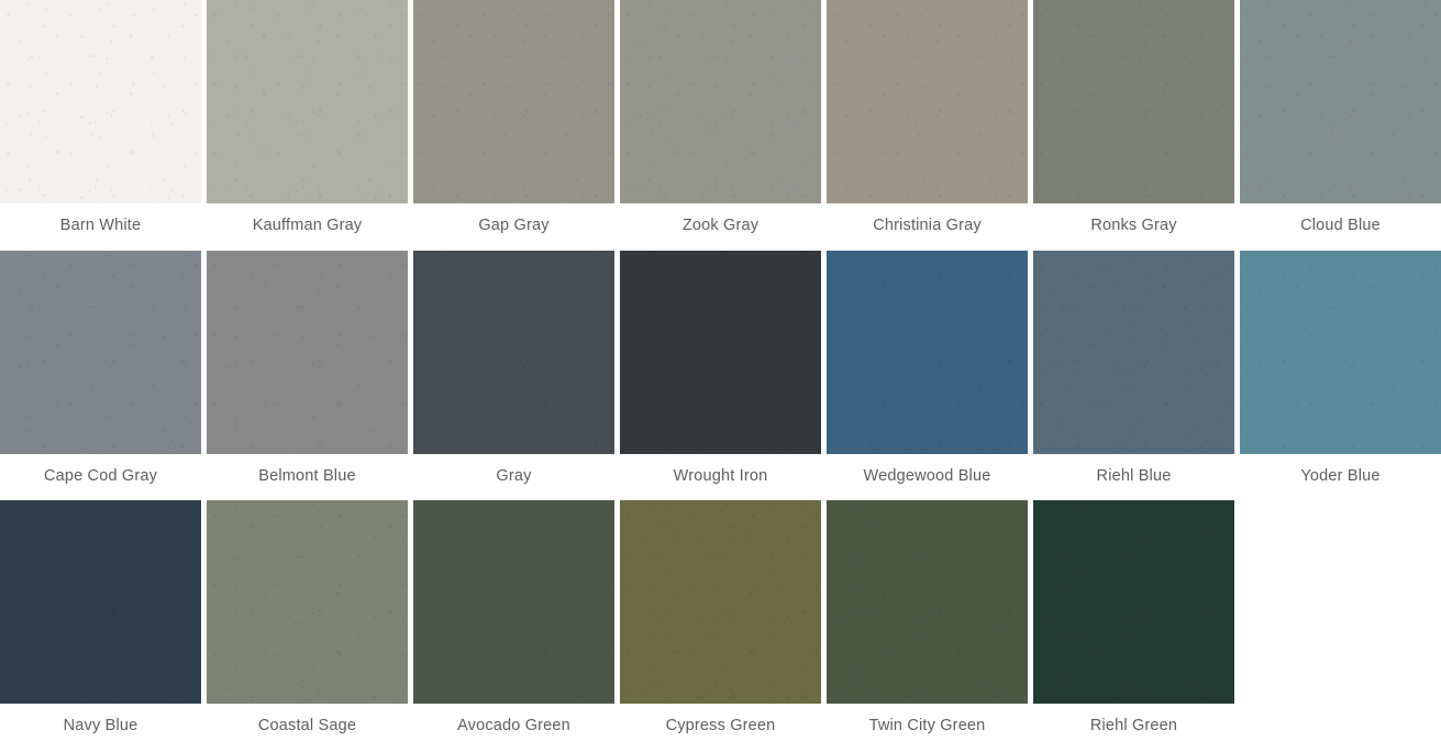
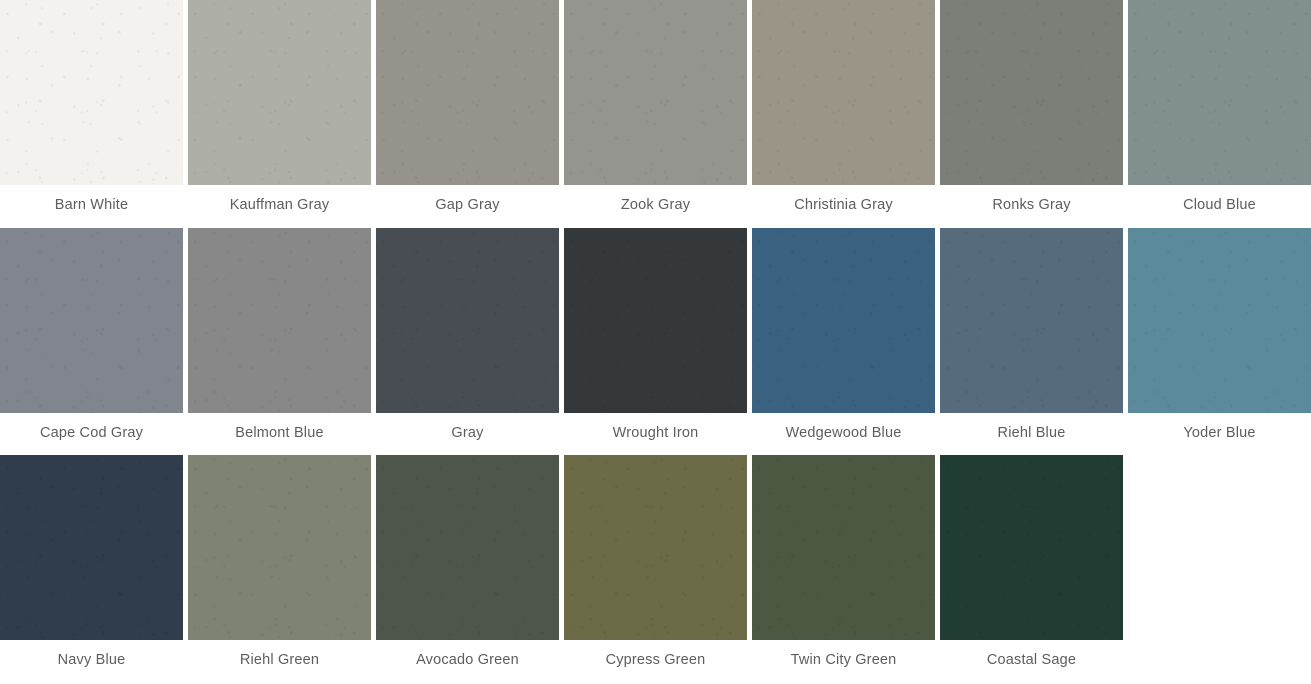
  Barn White
  Kauffman Gray
  Gap Gray
  Zook Gray
  Christinia Gray
  Ronks Gray
  Cloud Blue
  Cape Cod Gray
  Belmont Blue
  Gray
  Wrought Iron
  Wedgewood Blue
  Riehl Blue
  Yoder Blue
  Navy Blue
- Coastal Sage
+ Riehl Green
  Avocado Green
  Cypress Green
  Twin City Green
- Riehl Green
+ Coastal Sage
